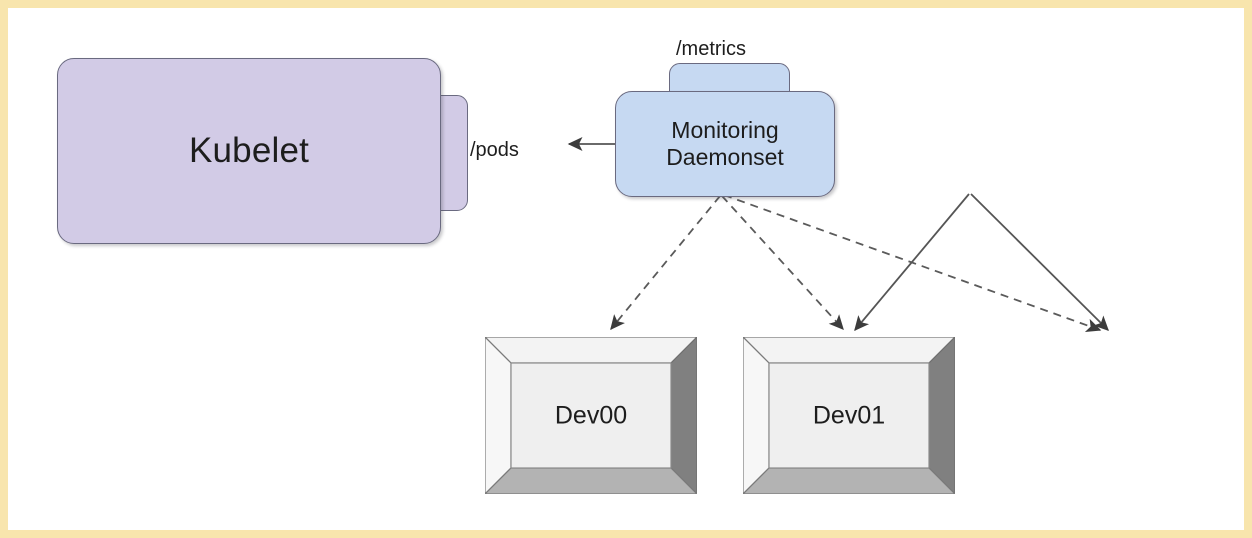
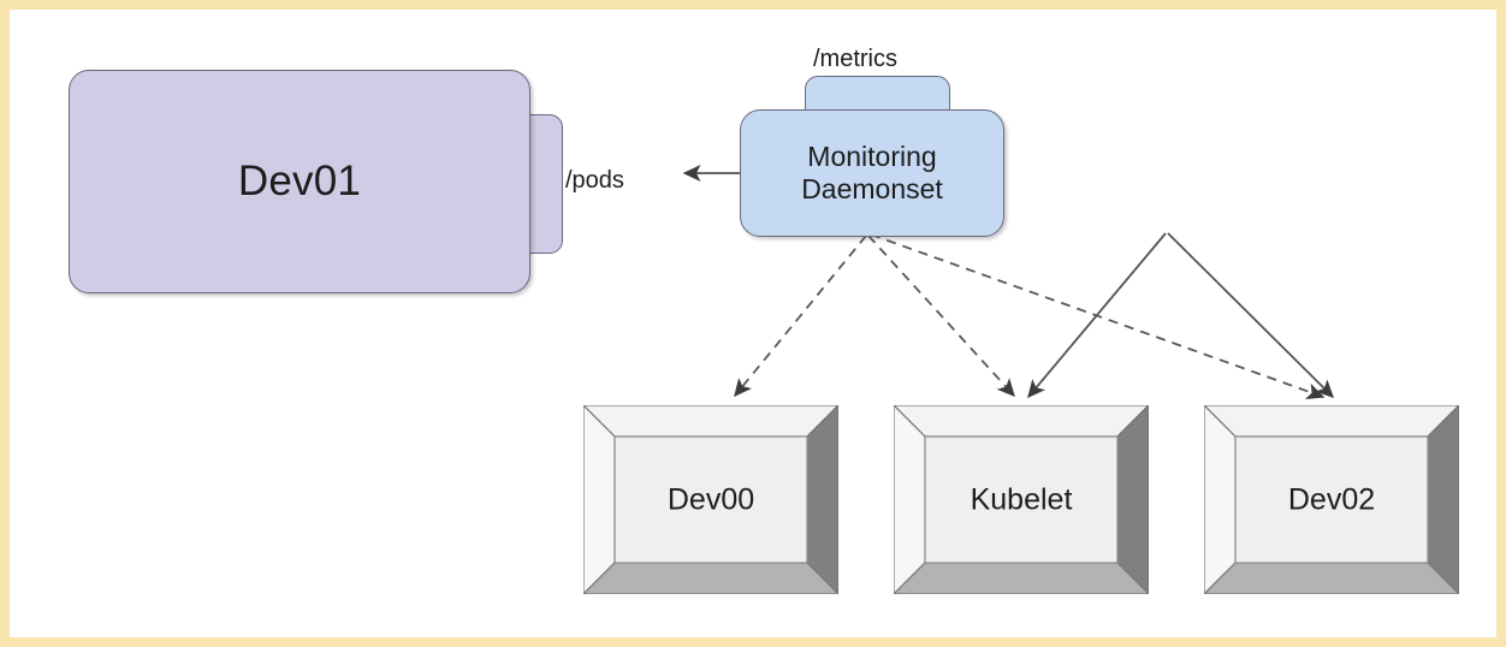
- Kubelet
+ Dev01
  /pods
  /metrics
  Monitoring
  Daemonset
  Dev00
- Dev01
+ Kubelet
+ Dev02
